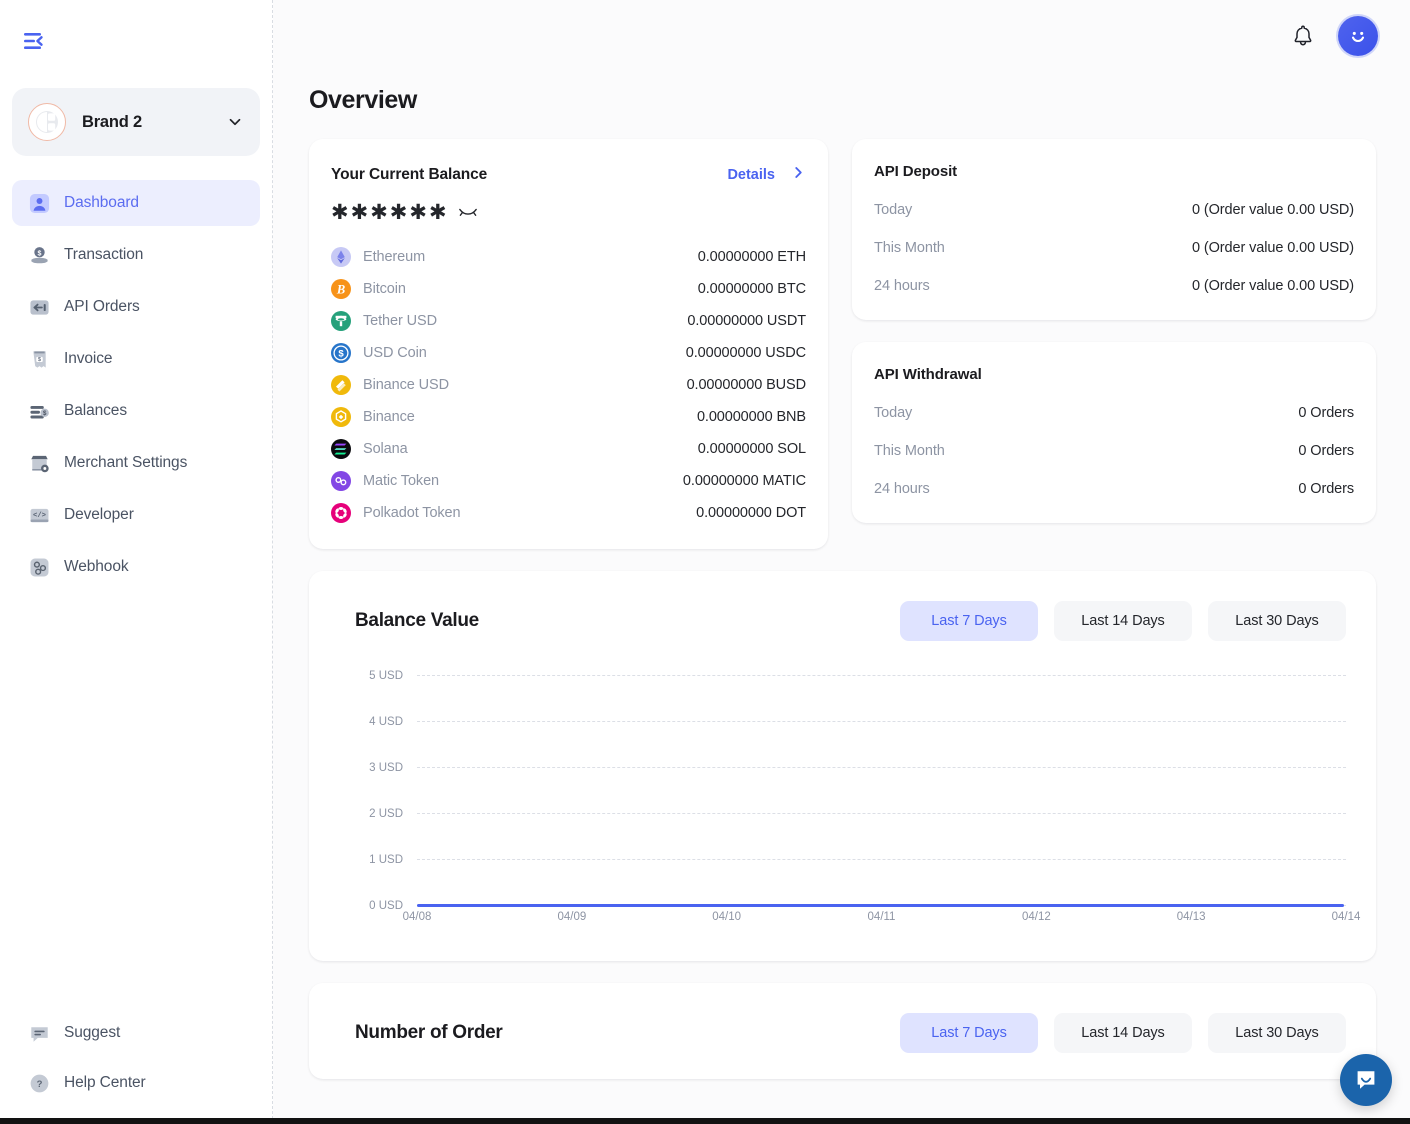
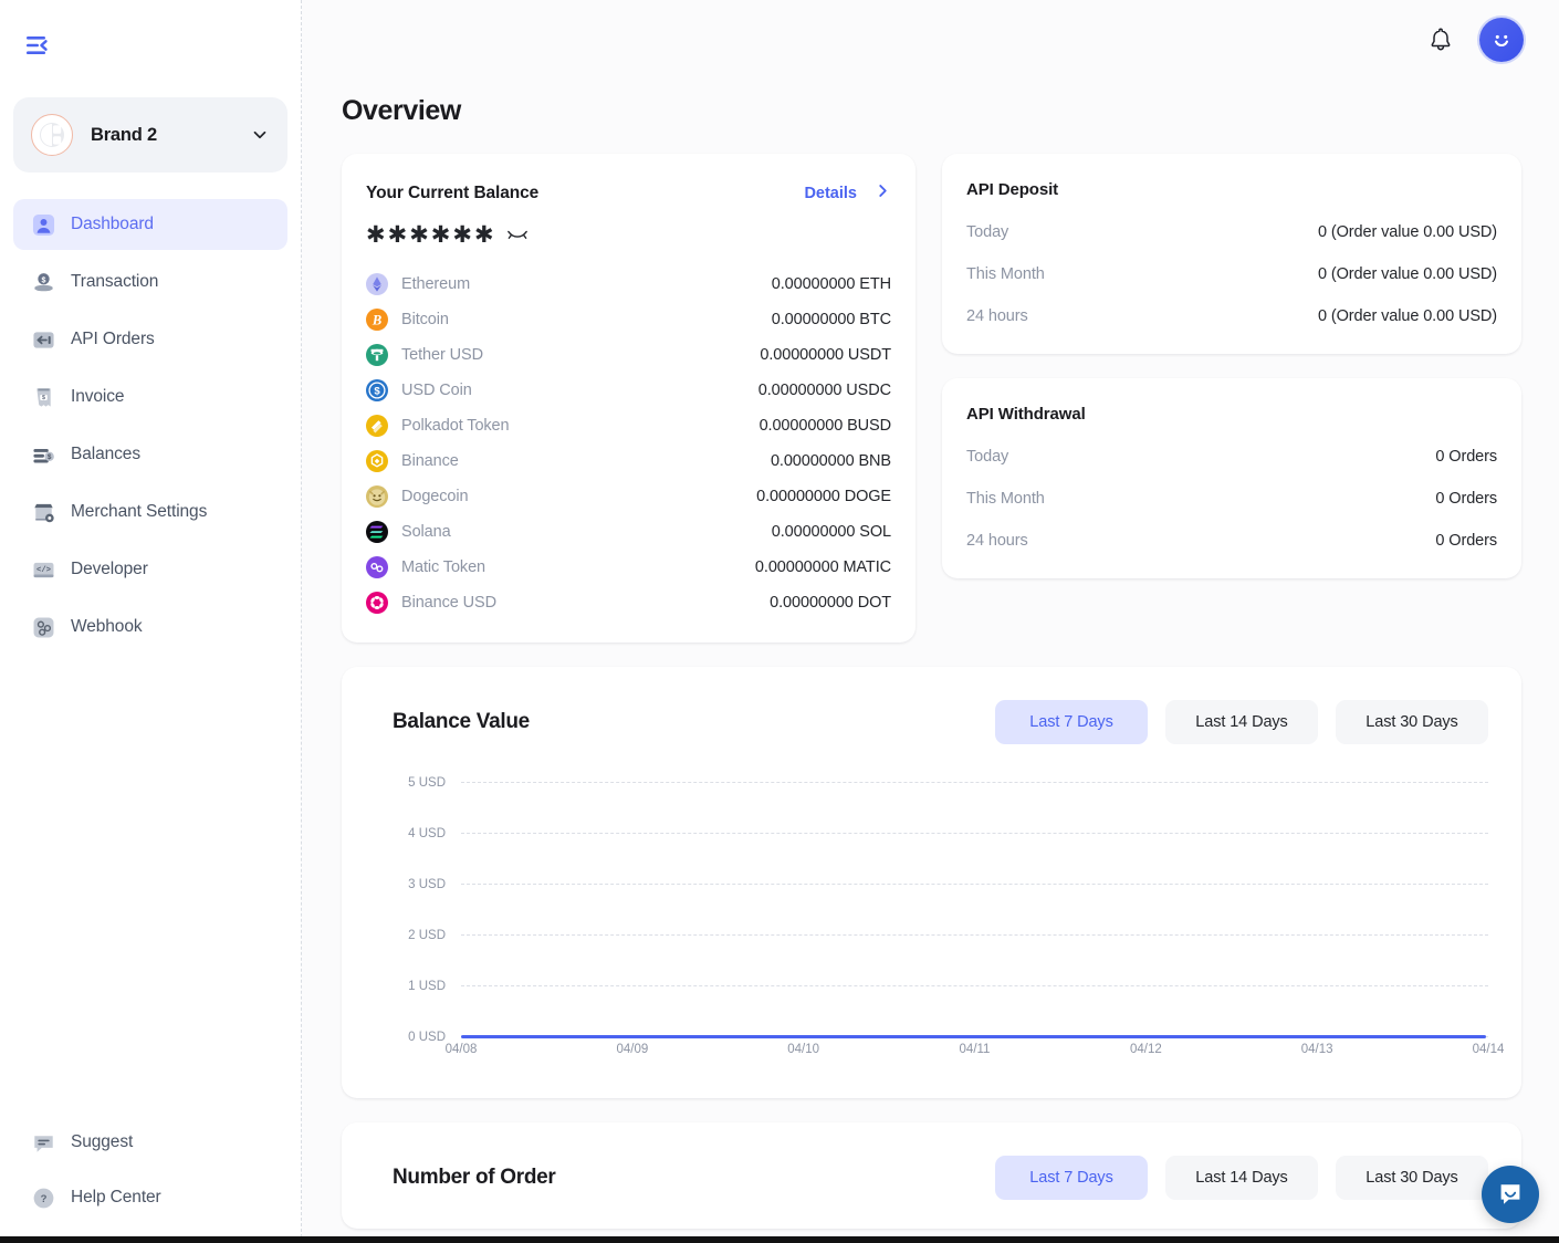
  Brand 2
  Dashboard
  Transaction
  API Orders
  Invoice
  Balances
  Merchant Settings
  </>
  Developer
  Webhook
  Suggest
  ?
  Help Center
  Overview
  Your Current Balance
  Details
  ✱✱✱✱✱✱
  Ethereum
  0.00000000 ETH
  B
  Bitcoin
  0.00000000 BTC
  Tether USD
  0.00000000 USDT
  $
  USD Coin
  0.00000000 USDC
- Binance USD
+ Polkadot Token
  0.00000000 BUSD
  Binance
  0.00000000 BNB
+ Dogecoin
+ 0.00000000 DOGE
  Solana
  0.00000000 SOL
  Matic Token
  0.00000000 MATIC
- Polkadot Token
+ Binance USD
  0.00000000 DOT
  API Deposit
  Today
  0 (Order value 0.00 USD)
  This Month
  0 (Order value 0.00 USD)
  24 hours
  0 (Order value 0.00 USD)
  API Withdrawal
  Today
  0 Orders
  This Month
  0 Orders
  24 hours
  0 Orders
  Balance Value
  Last 7 Days
  Last 14 Days
  Last 30 Days
  5 USD
  4 USD
  3 USD
  2 USD
  1 USD
  0 USD
  04/08
  04/09
  04/10
  04/11
  04/12
  04/13
  04/14
  Number of Order
  Last 7 Days
  Last 14 Days
  Last 30 Days
